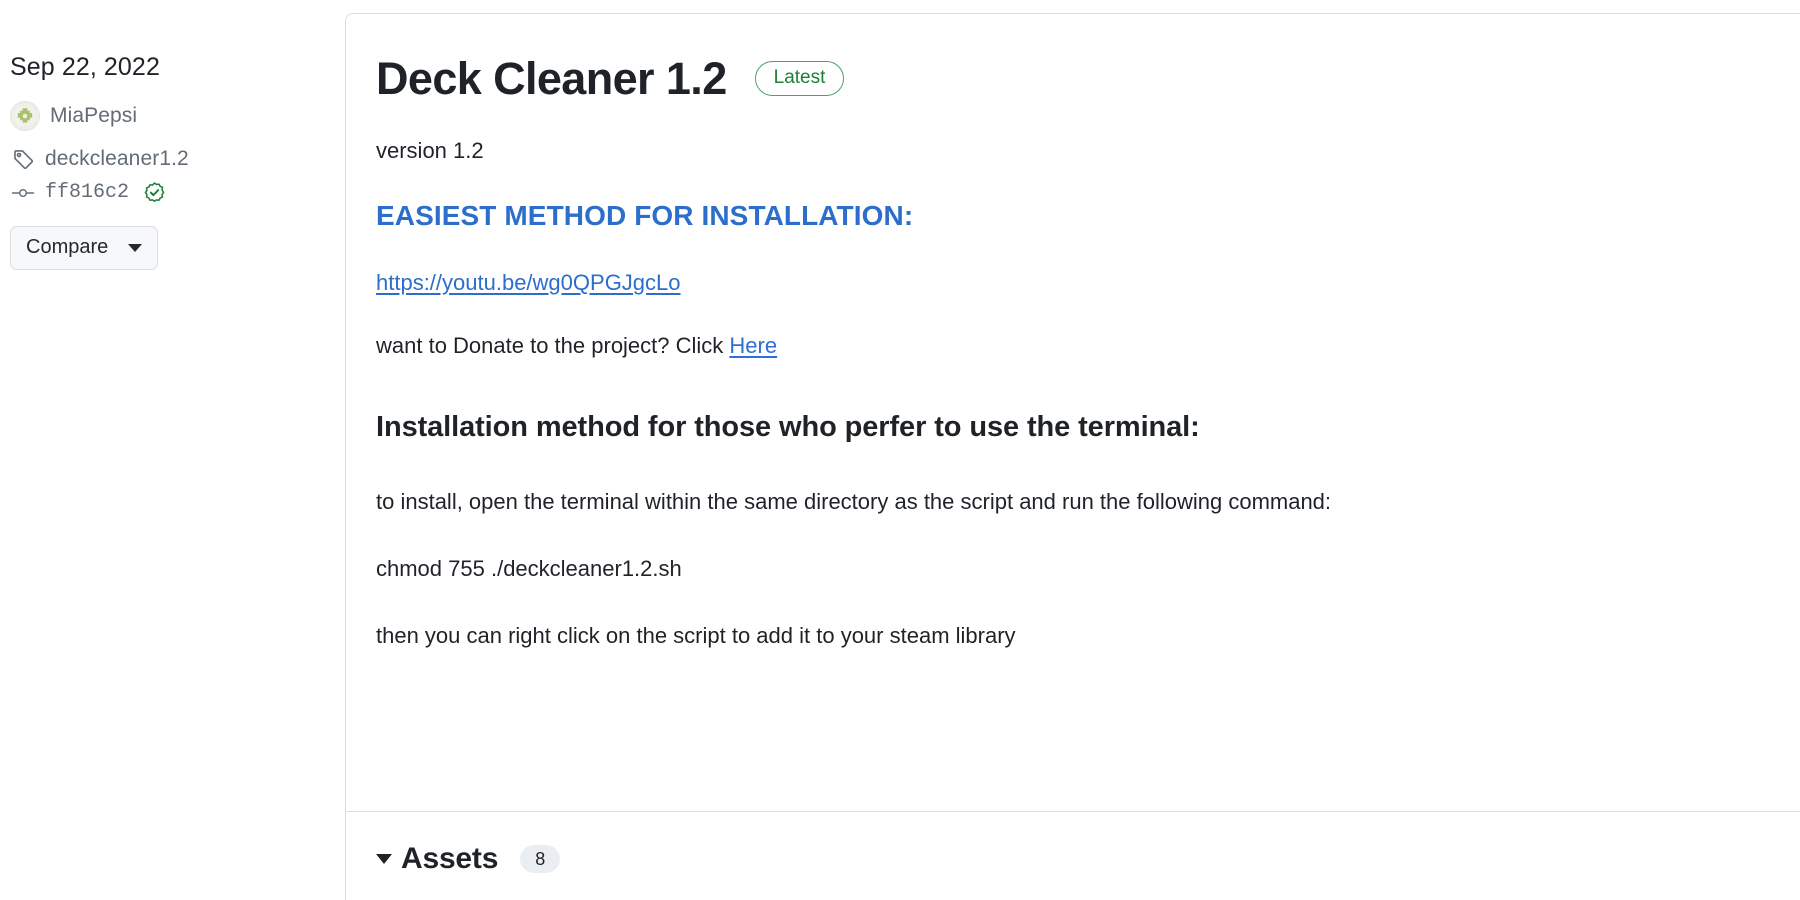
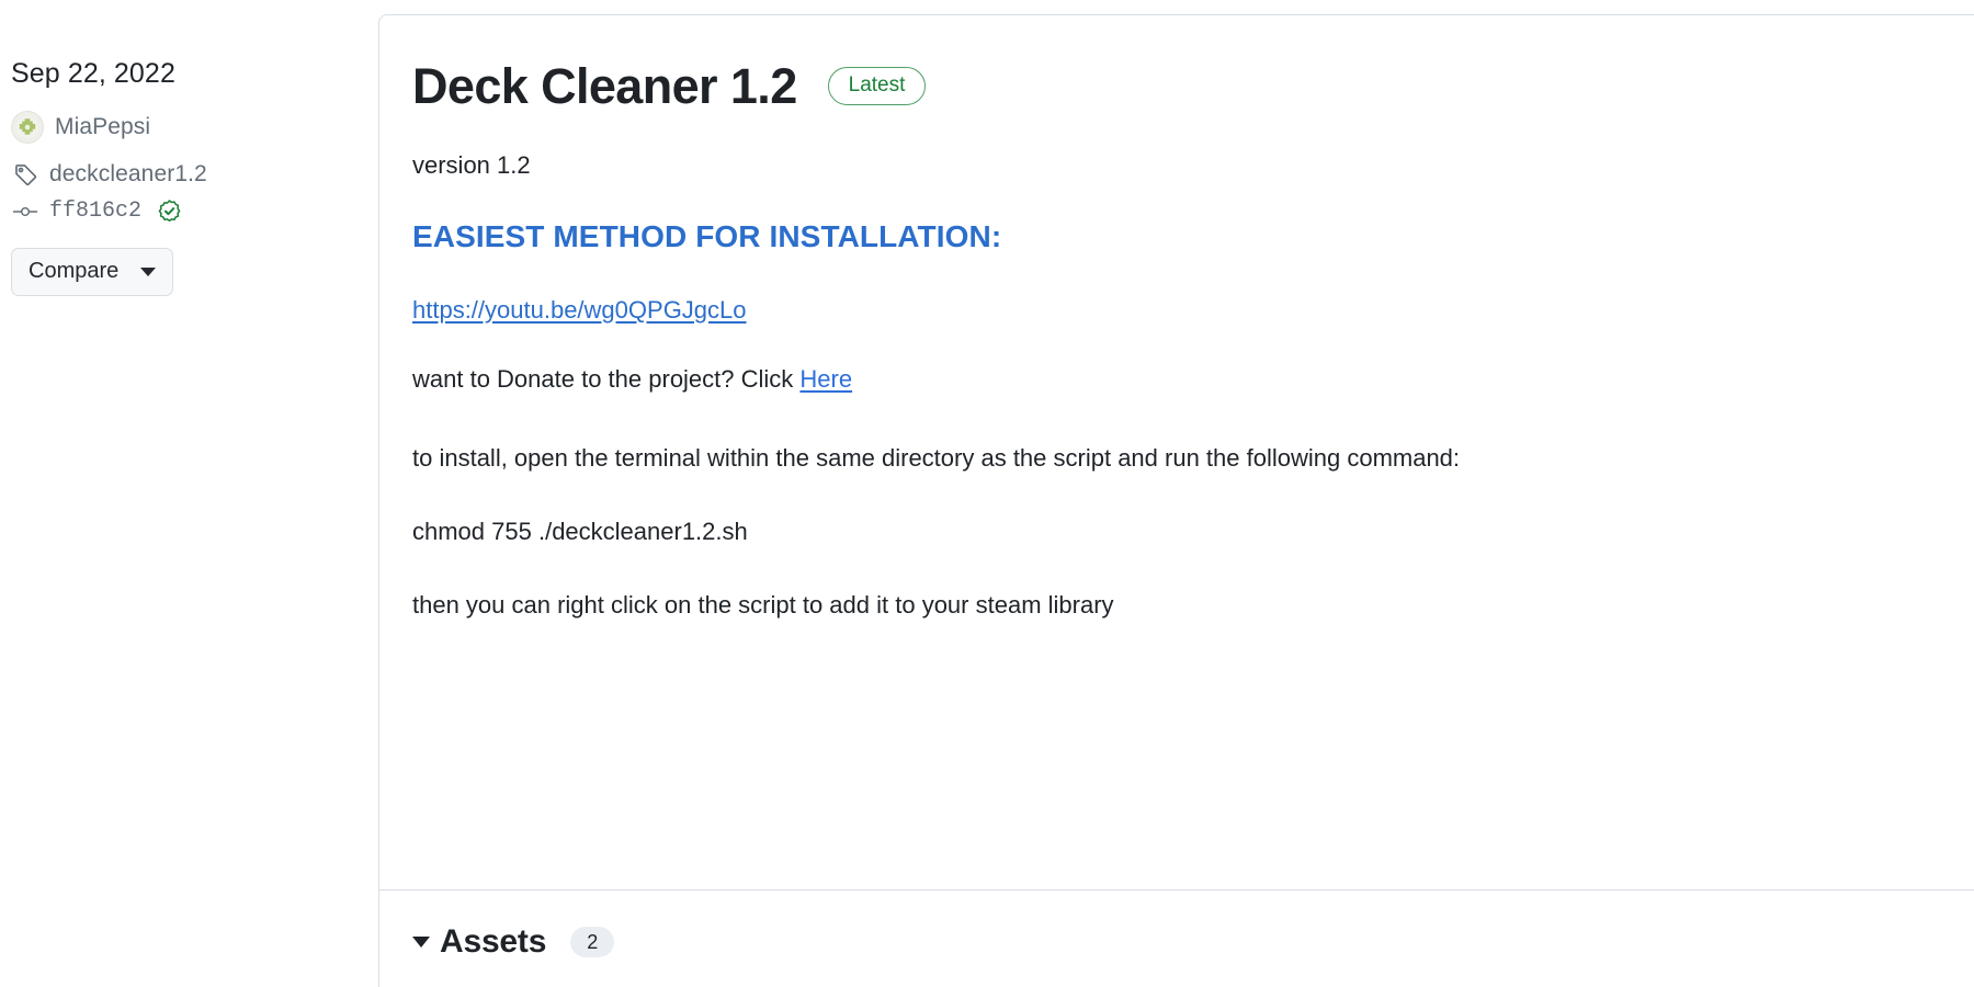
  Sep 22, 2022
  MiaPepsi
  deckcleaner1.2
  ff816c2
  Compare
  Deck Cleaner 1.2
  Latest
  version 1.2
  EASIEST METHOD FOR INSTALLATION:
  https://youtu.be/wg0QPGJgcLo
  want to Donate to the project? Click Here
- Installation method for those who perfer to use the terminal:
  to install, open the terminal within the same directory as the script and run the following command:
  chmod 755 ./deckcleaner1.2.sh
  then you can right click on the script to add it to your steam library
  Assets
- 8
+ 2
